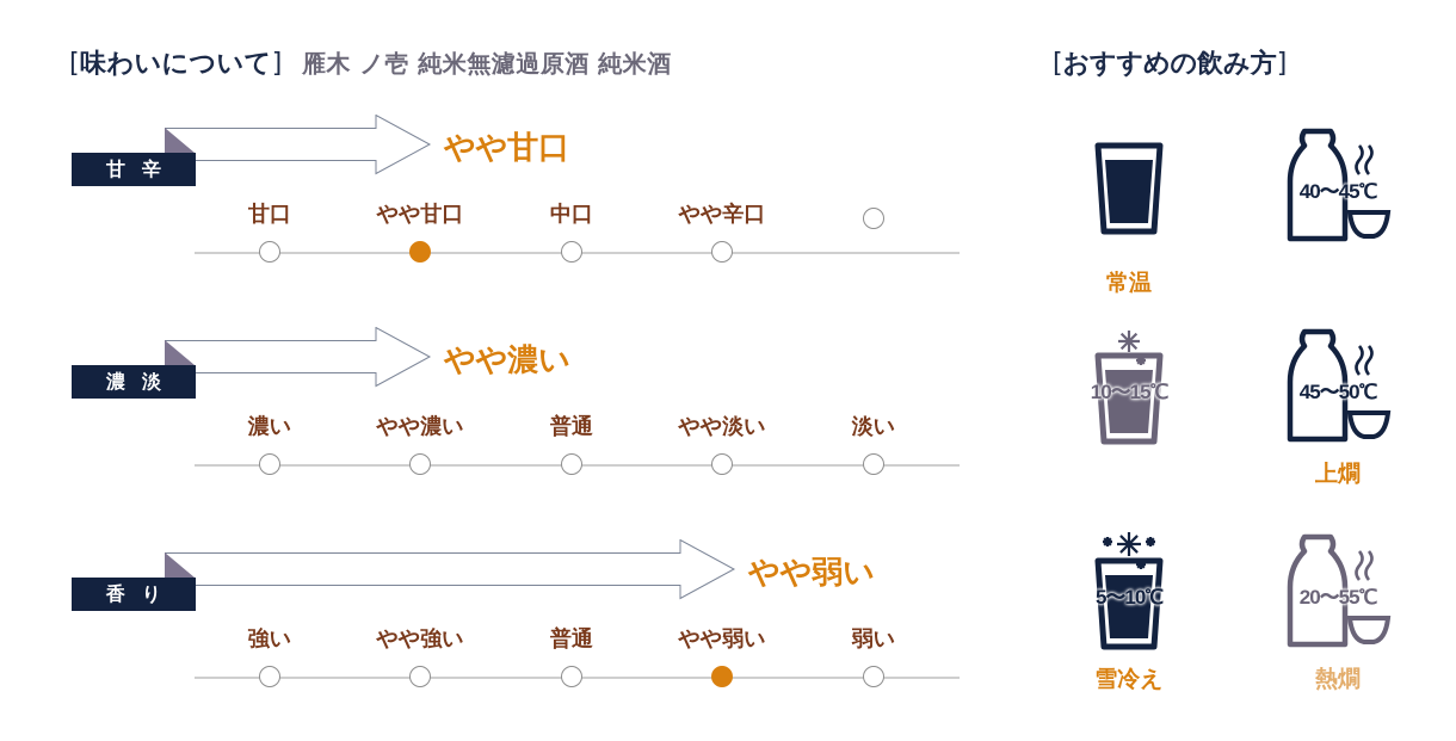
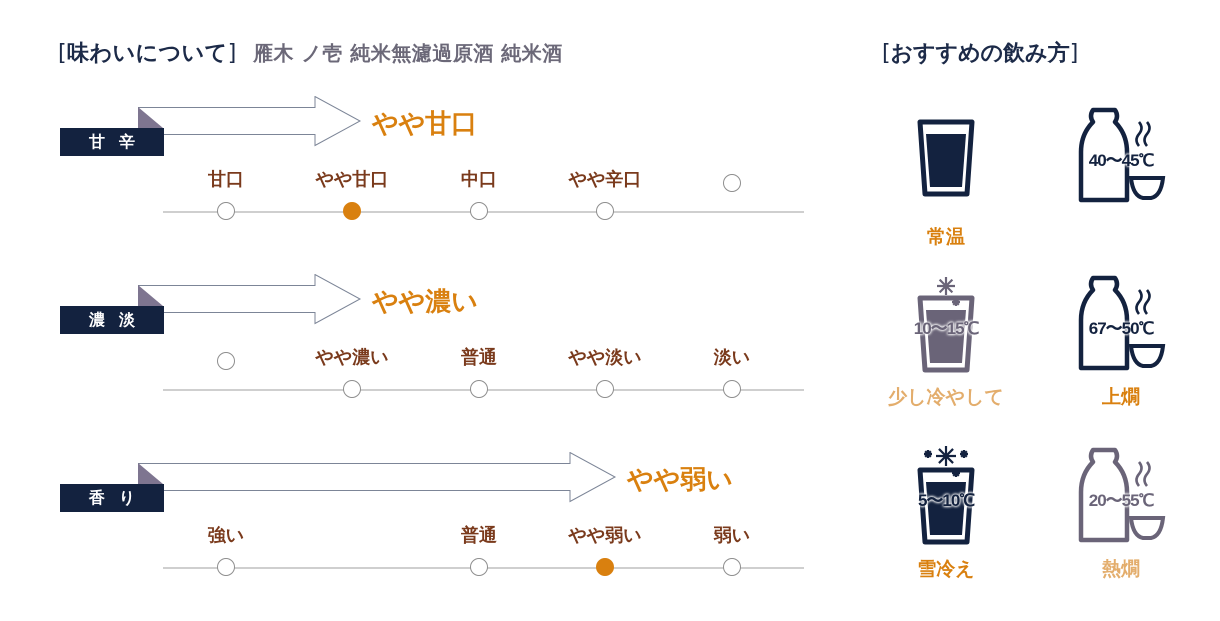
  [味わいについて] 雁木 ノ壱 純米無濾過原酒 純米酒
  甘辛
  やや甘口
  甘口
  やや甘口
  中口
  やや辛口
  濃淡
  やや濃い
- 濃い
  やや濃い
  普通
  やや淡い
  淡い
  香り
  やや弱い
  強い
- やや強い
  普通
  やや弱い
  弱い
  [おすすめの飲み方]
  常温
  40〜45℃
  10〜15℃
+ 少し冷やして
- 45〜50℃
+ 67〜50℃
  上燗
  5〜10℃
  雪冷え
  20〜55℃
  熱燗
